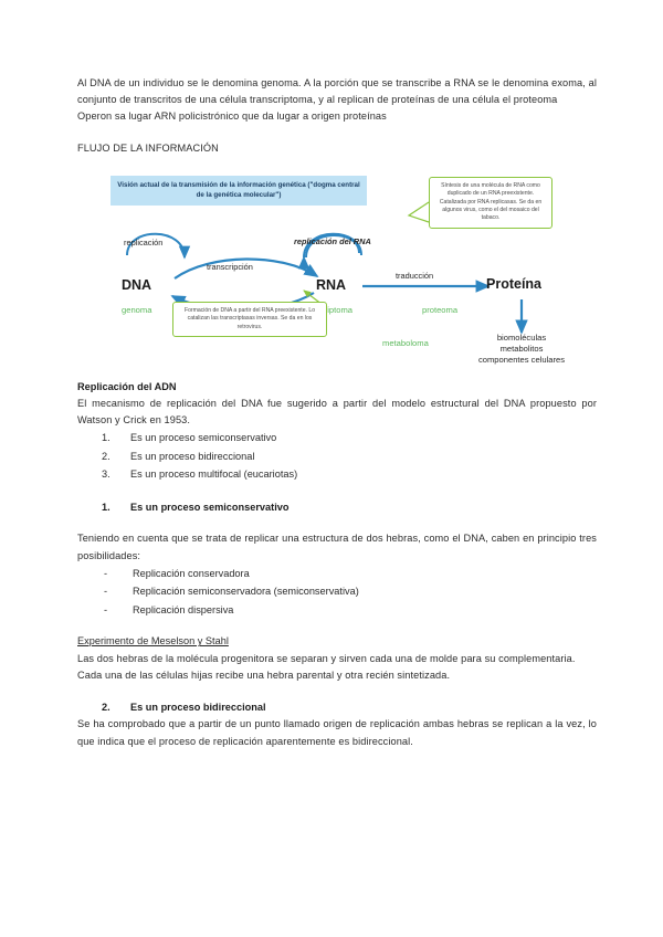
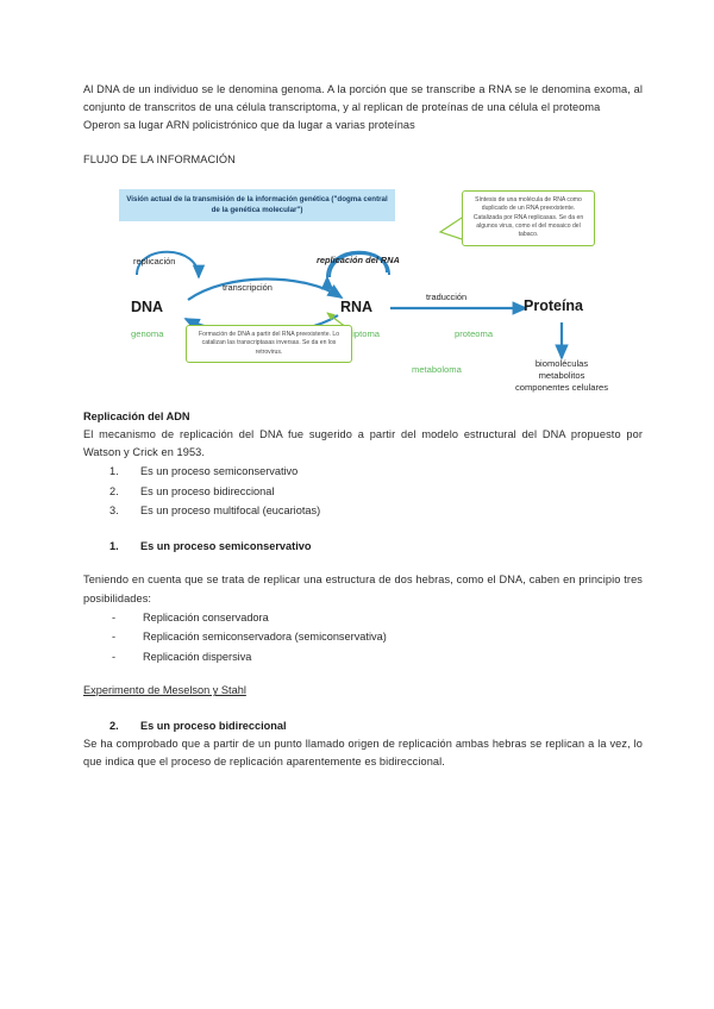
  Al DNA de un individuo se le denomina genoma. A la porción que se transcribe a RNA se le denomina exoma, al conjunto de transcritos de una célula transcriptoma, y al replican de proteínas de una célula el proteoma
- Operon sa lugar ARN policistrónico que da lugar a origen proteínas
+ Operon sa lugar ARN policistrónico que da lugar a varias proteínas
  FLUJO DE LA INFORMACIÓN
  replicación
  replicación del RNA
  transcripción
  traducción
  DNA
  RNA
  Proteína
  genoma
  proteoma
  metaboloma
  biomoléculas
  metabolitos
  componentes celulares
  Replicación del ADN
  El mecanismo de replicación del DNA fue sugerido a partir del modelo estructural del DNA propuesto por Watson y Crick en 1953.
  1.
  Es un proceso semiconservativo
  2.
  Es un proceso bidireccional
  3.
  Es un proceso multifocal (eucariotas)
  1.
  Es un proceso semiconservativo
  Teniendo en cuenta que se trata de replicar una estructura de dos hebras, como el DNA, caben en principio tres posibilidades:
  -
  Replicación conservadora
  -
  Replicación semiconservadora (semiconservativa)
  -
  Replicación dispersiva
  Experimento de Meselson y Stahl
- Las dos hebras de la molécula progenitora se separan y sirven cada una de molde para su complementaria.
- Cada una de las células hijas recibe una hebra parental y otra recién sintetizada.
  2.
  Es un proceso bidireccional
  Se ha comprobado que a partir de un punto llamado origen de replicación ambas hebras se replican a la vez, lo que indica que el proceso de replicación aparentemente es bidireccional.
